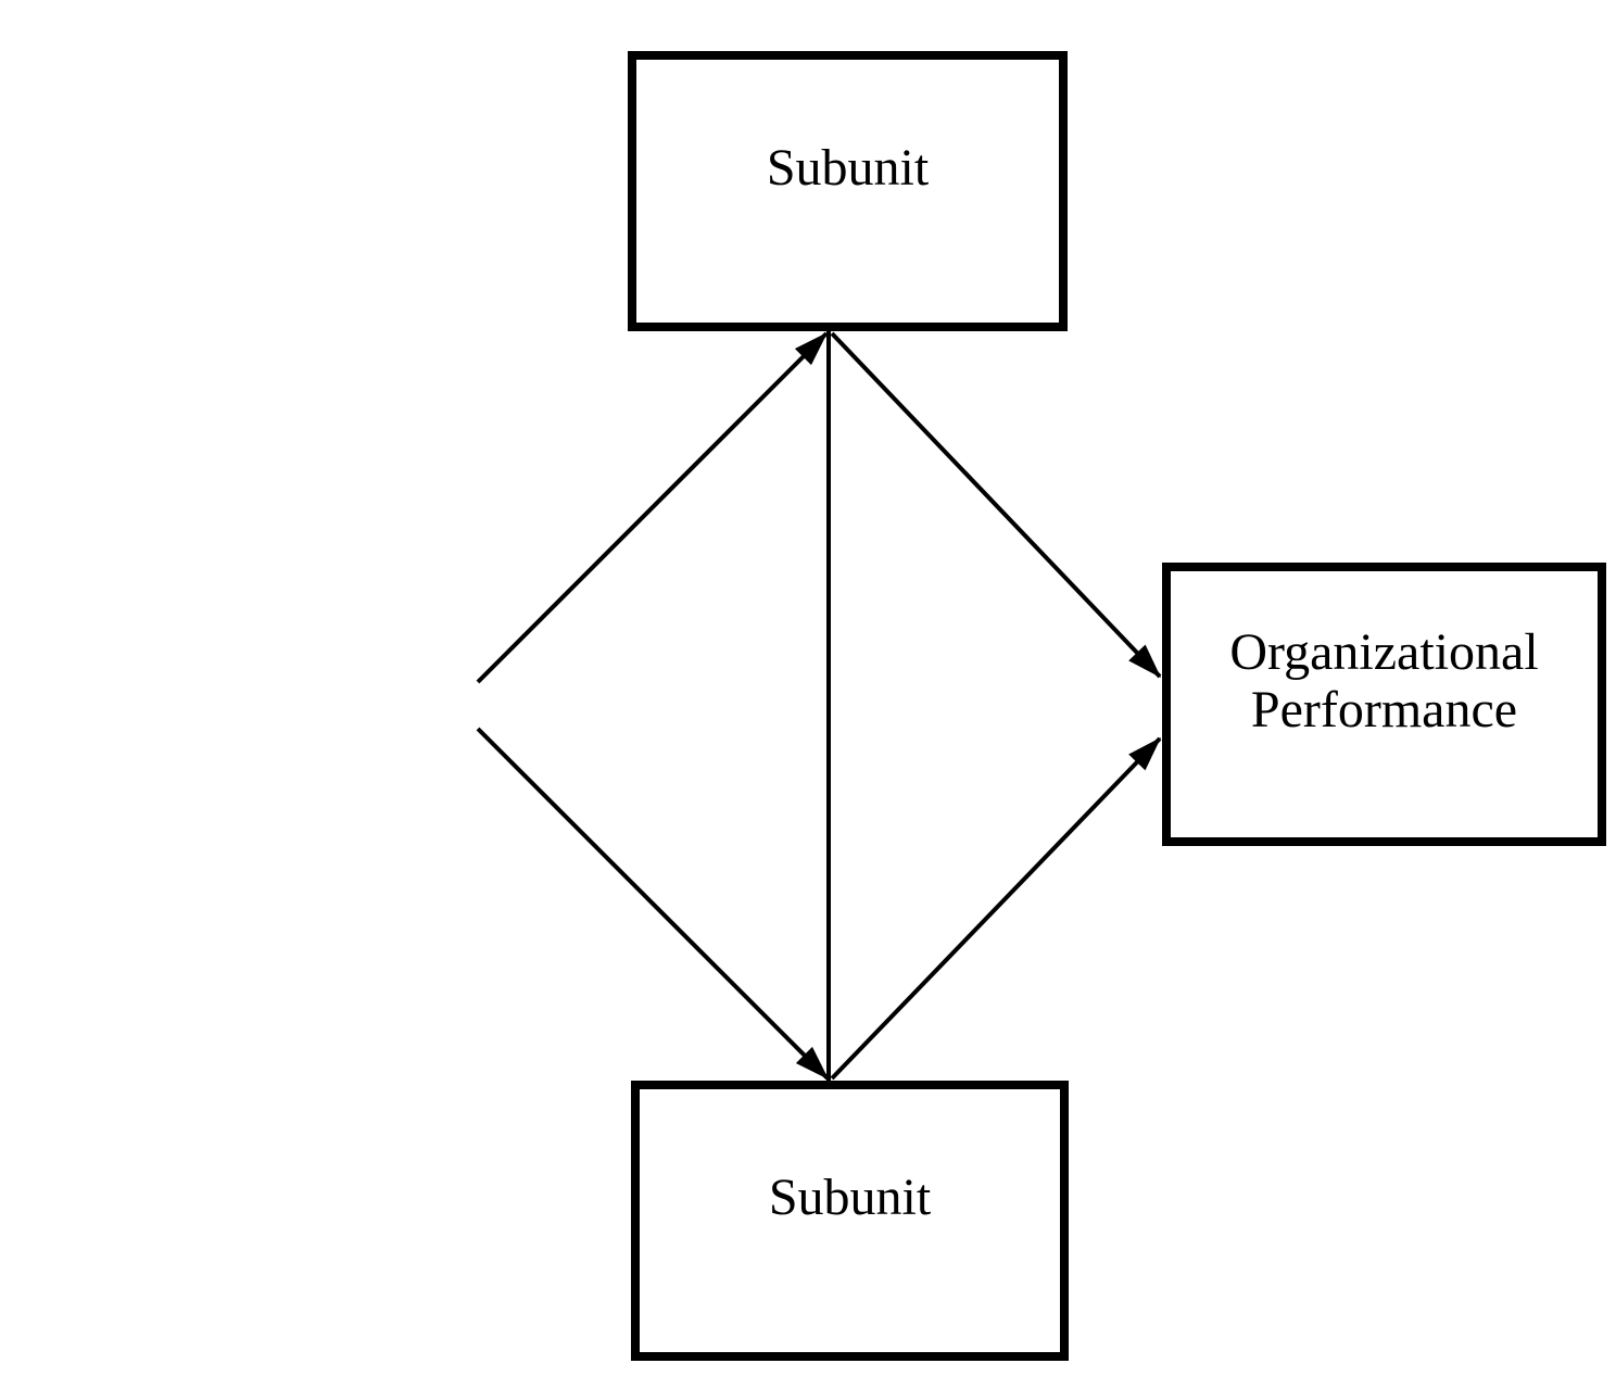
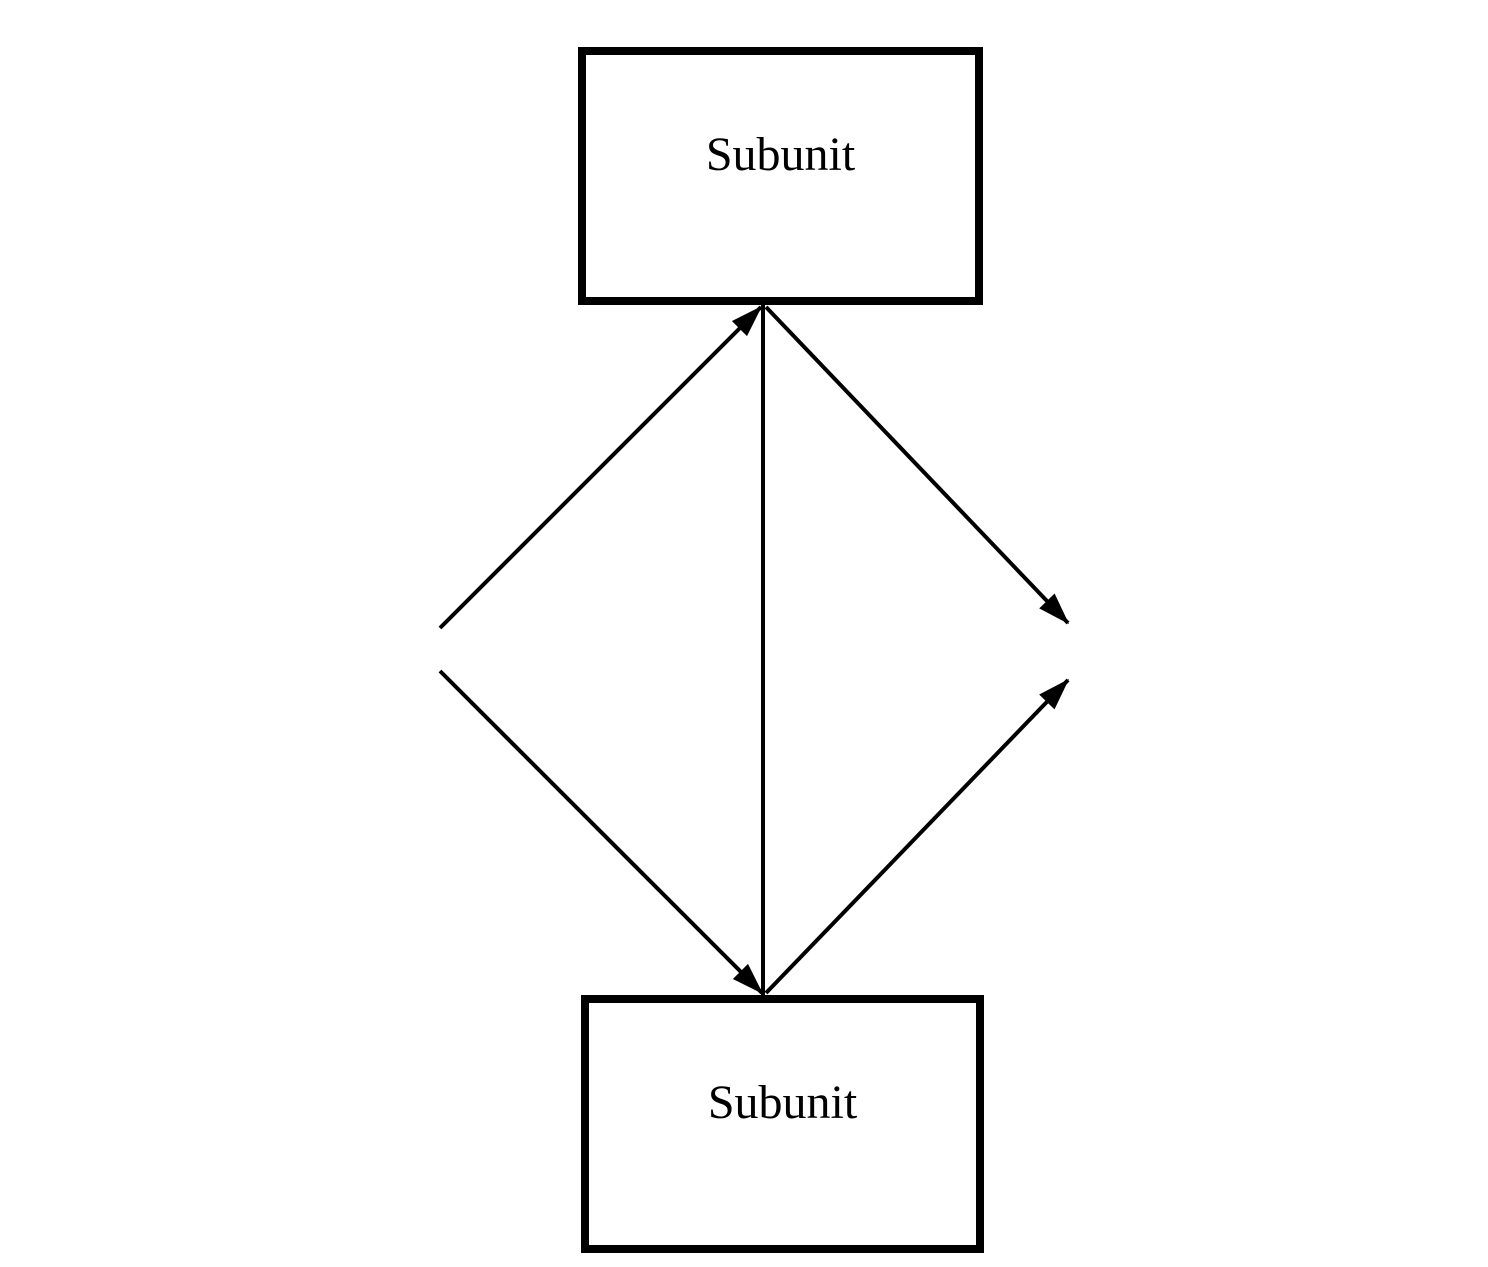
  Subunit
- Organizational
- Performance
  Subunit
